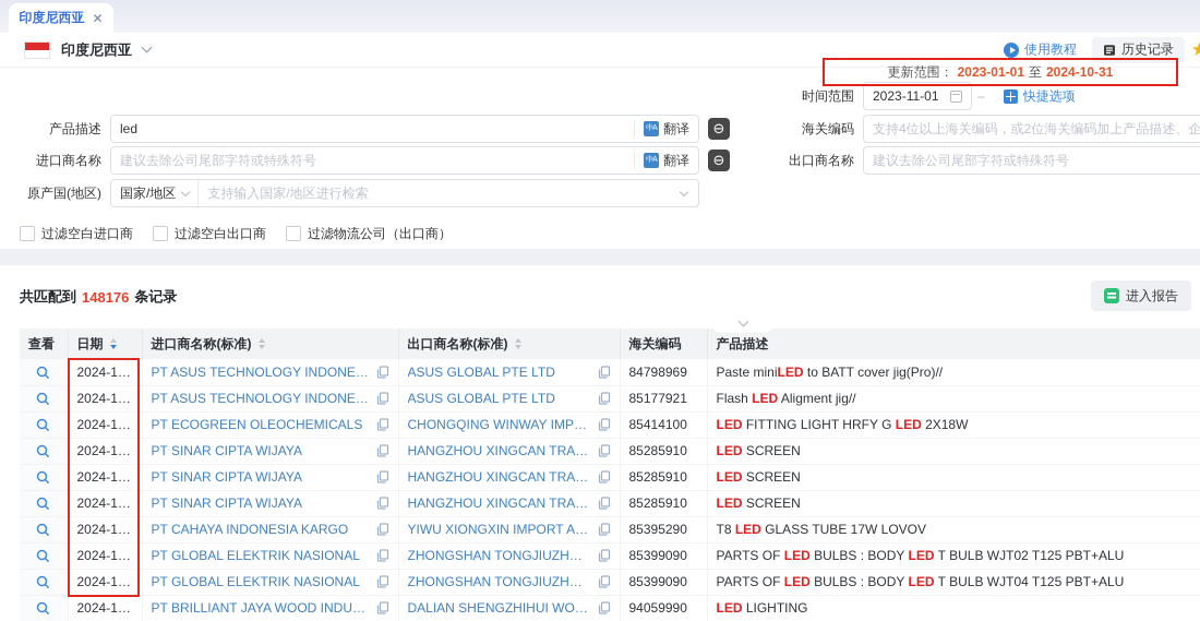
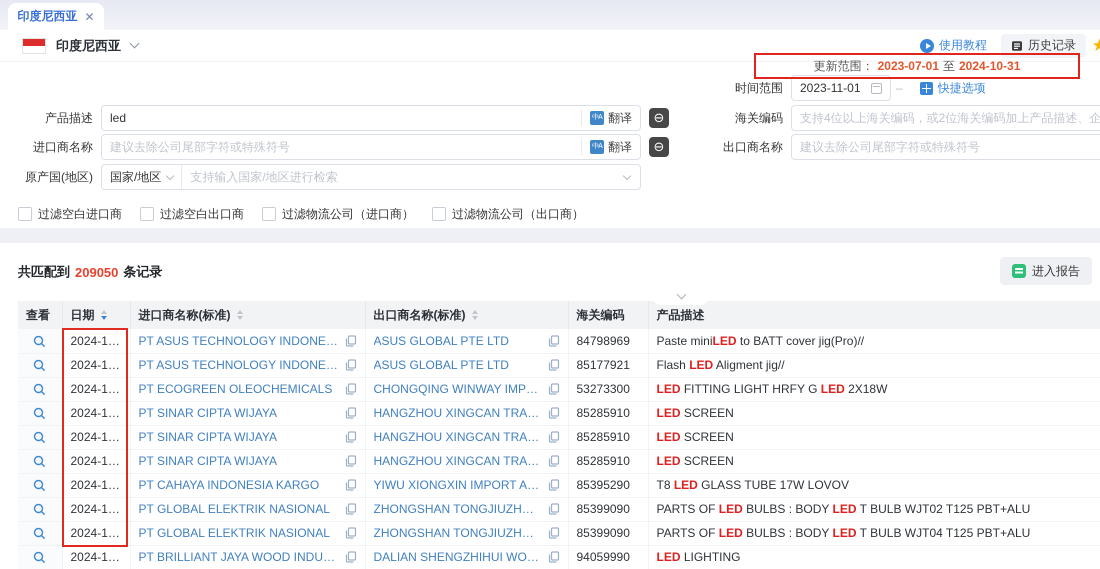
  印度尼西亚
  ✕
  印度尼西亚
  使用教程
  历史记录
  ★
  更新范围：
- 2023-01-01
+ 2023-07-01
  至
  2024-10-31
  时间范围
  2023-11-01
  –
  快捷选项
  产品描述
  led
  翻译
  ⊖
  海关编码
  支持4位以上海关编码，或2位海关编码加上产品描述、企
  进口商名称
  建议去除公司尾部字符或特殊符号
  翻译
  ⊖
  出口商名称
  建议去除公司尾部字符或特殊符号
  原产国(地区)
  国家/地区
  支持输入国家/地区进行检索
  过滤空白进口商
  过滤空白出口商
+ 过滤物流公司（进口商）
  过滤物流公司（出口商）
  共匹配到
- 148176
+ 209050
  条记录
  进入报告
  查看	日期	进口商名称(标准)	出口商名称(标准)	海关编码	产品描述
  	2024-10-31	PT ASUS TECHNOLOGY INDONESI	ASUS GLOBAL PTE LTD	84798969	Paste miniLED to BATT cover jig(Pro)//
  	2024-10-31	PT ASUS TECHNOLOGY INDONESI	ASUS GLOBAL PTE LTD	85177921	Flash LED Aligment jig//
- 	2024-10-31	PT ECOGREEN OLEOCHEMICALS	CHONGQING WINWAY IMPOR	85414100	LED FITTING LIGHT HRFY G LED 2X18W
+ 	2024-10-31	PT ECOGREEN OLEOCHEMICALS	CHONGQING WINWAY IMPOR	53273300	LED FITTING LIGHT HRFY G LED 2X18W
  	2024-10-31	PT SINAR CIPTA WIJAYA	HANGZHOU XINGCAN TRADI	85285910	LED SCREEN
  	2024-10-31	PT SINAR CIPTA WIJAYA	HANGZHOU XINGCAN TRADI	85285910	LED SCREEN
  	2024-10-31	PT SINAR CIPTA WIJAYA	HANGZHOU XINGCAN TRADI	85285910	LED SCREEN
  	2024-10-31	PT CAHAYA INDONESIA KARGO	YIWU XIONGXIN IMPORT AND	85395290	T8 LED GLASS TUBE 17W LOVOV
  	2024-10-31	PT GLOBAL ELEKTRIK NASIONAL	ZHONGSHAN TONGJIUZHOU	85399090	PARTS OF LED BULBS : BODY LED T BULB WJT02 T125 PBT+ALU
  	2024-10-31	PT GLOBAL ELEKTRIK NASIONAL	ZHONGSHAN TONGJIUZHOU	85399090	PARTS OF LED BULBS : BODY LED T BULB WJT04 T125 PBT+ALU
  	2024-10-31	PT BRILLIANT JAYA WOOD INDUST	DALIAN SHENGZHIHUI WOOD	94059990	LED LIGHTING
